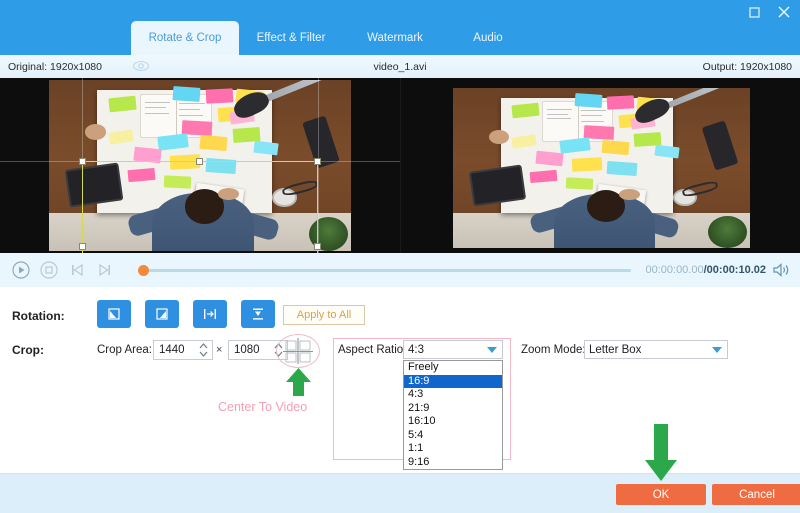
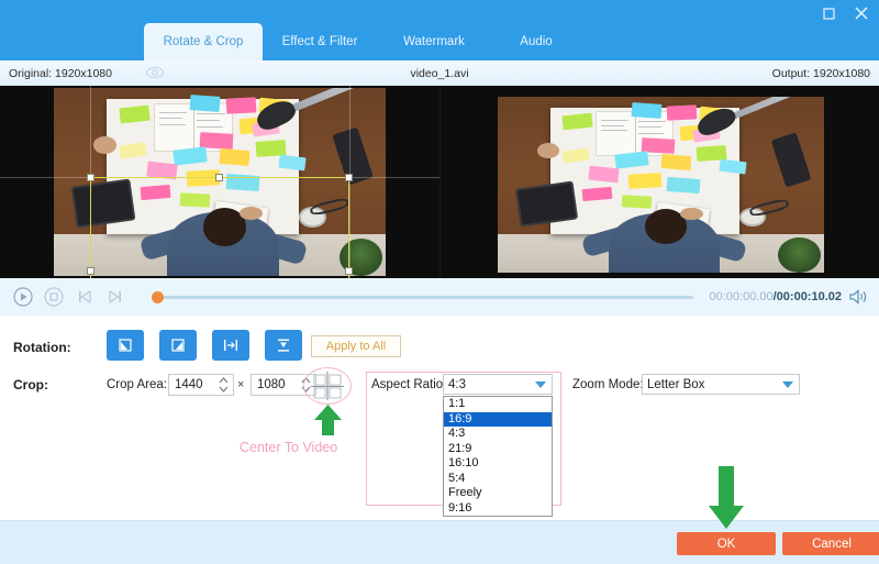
  Rotate & Crop
  Effect & Filter
  Watermark
  Audio
  Original: 1920x1080
  video_1.avi
  Output: 1920x1080
  00:00:00.00/00:00:10.02
  Rotation:
  Apply to All
  Crop:
  Crop Area:
  1440
  ×
  1080
  Center To Video
  Aspect Ratio
  4:3
- Freely
+ 1:1
  16:9
  4:3
  21:9
  16:10
  5:4
- 1:1
+ Freely
  9:16
  Zoom Mode
  Letter Box
  OK
  Cancel
